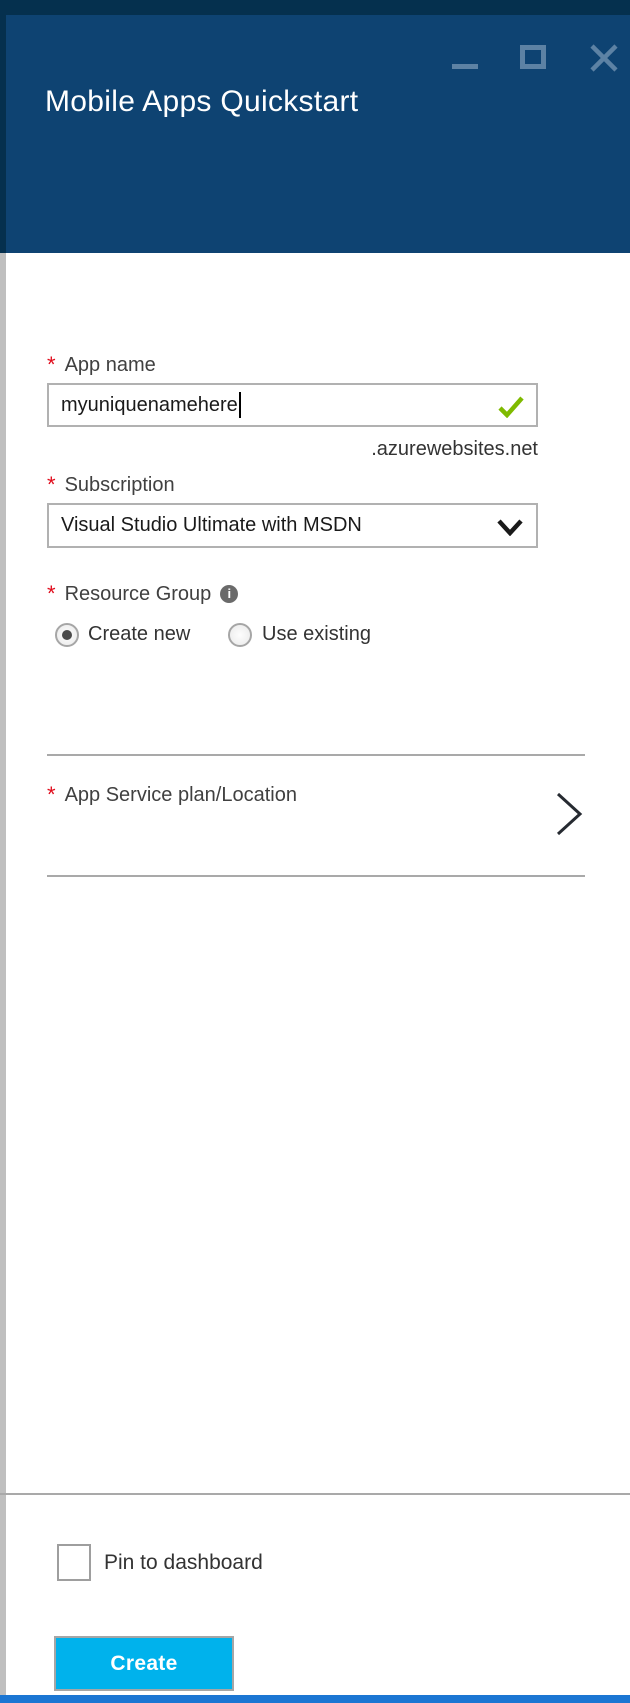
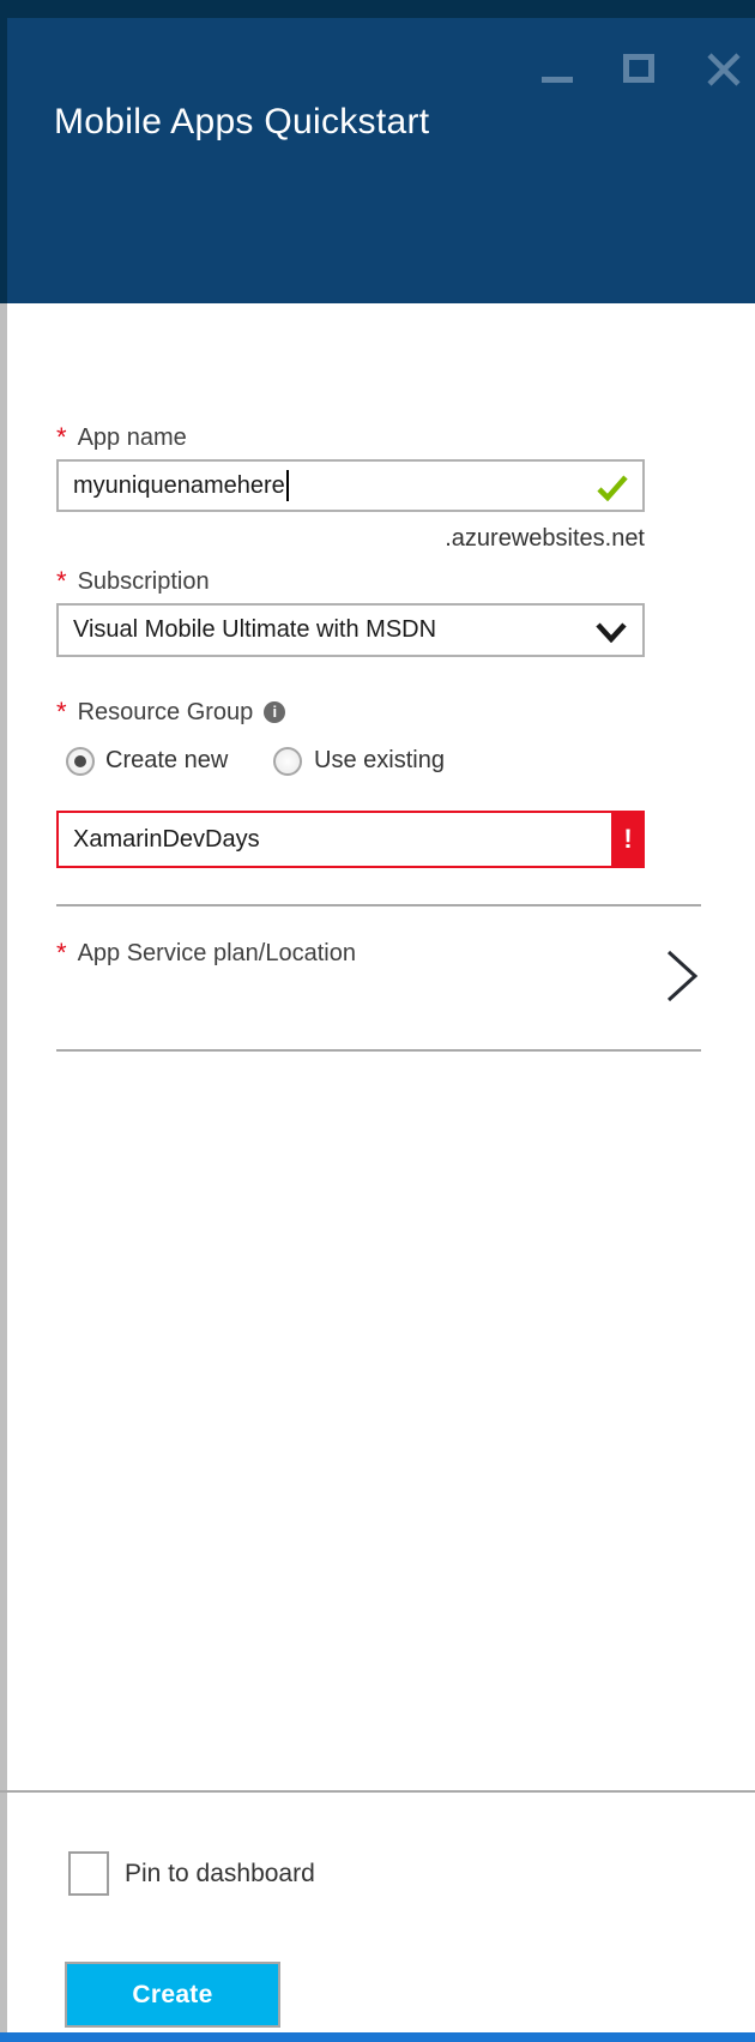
  Mobile Apps Quickstart
  * App name
  myuniquenamehere
  .azurewebsites.net
  * Subscription
- Visual Studio Ultimate with MSDN
+ Visual Mobile Ultimate with MSDN
  * Resource Group i
  Create new
  Use existing
+ XamarinDevDays
+ !
  * App Service plan/Location
  Pin to dashboard
  Create
